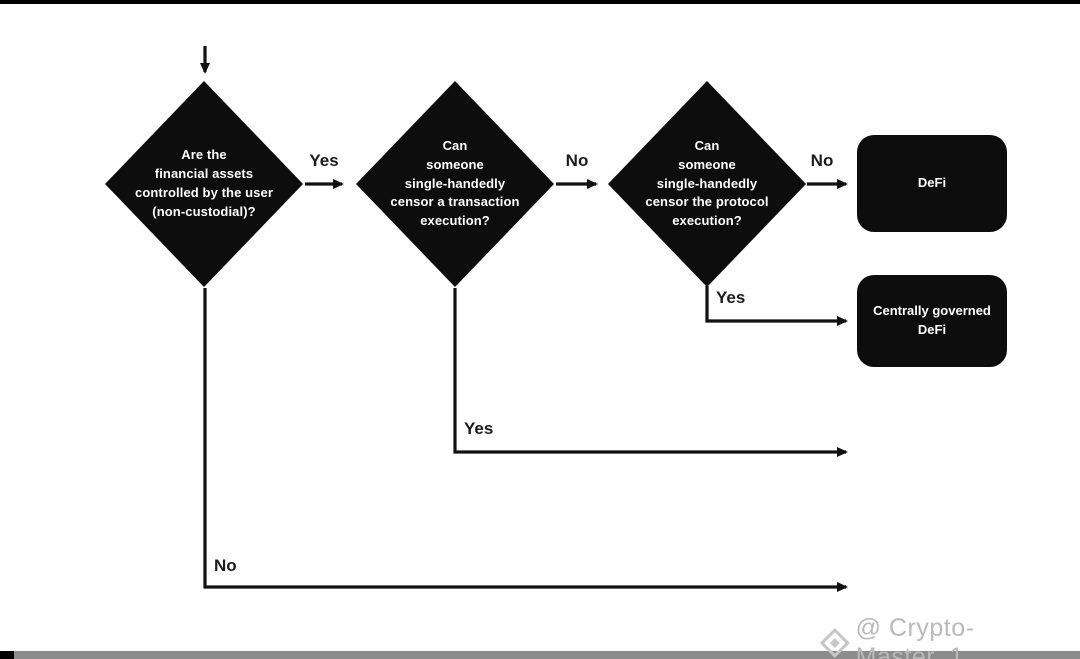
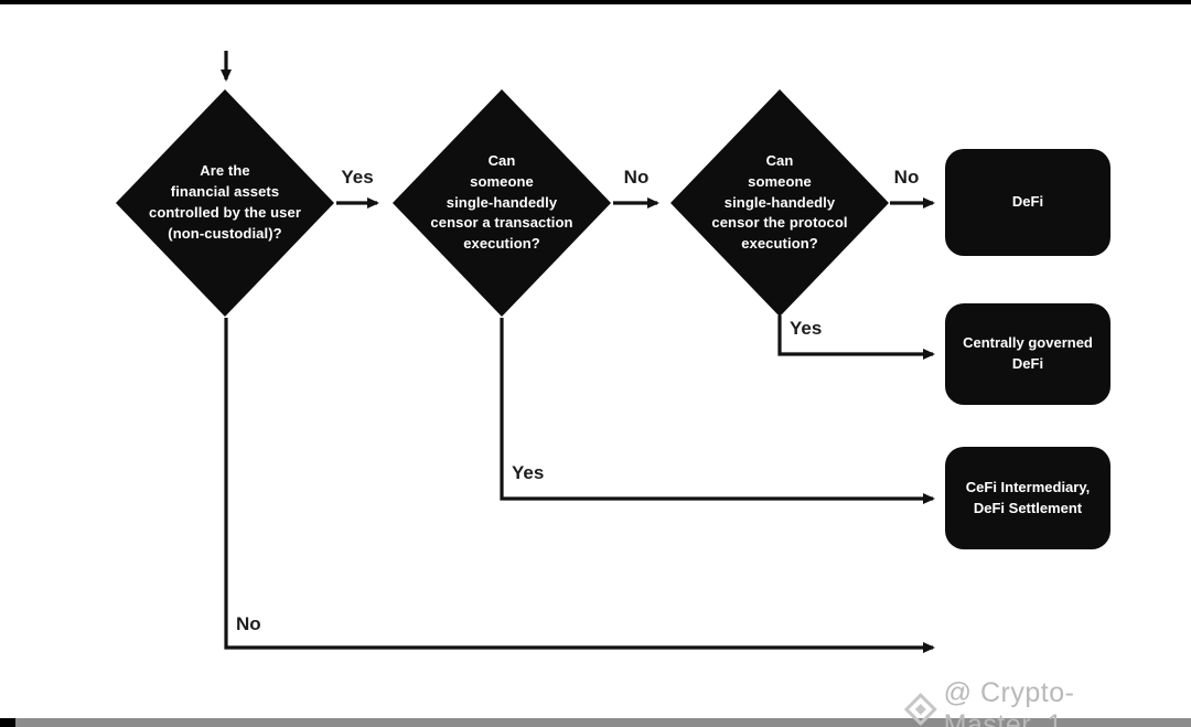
  Are the
  financial assets
  controlled by the user
  (non-custodial)?
  Can
  someone
  single-handedly
  censor a transaction
  execution?
  Can
  someone
  single-handedly
  censor the protocol
  execution?
  DeFi
  Centrally governed
  DeFi
+ CeFi Intermediary,
+ DeFi Settlement
  Yes
  No
  No
  Yes
  Yes
  No
  @ Crypto-Master_1
